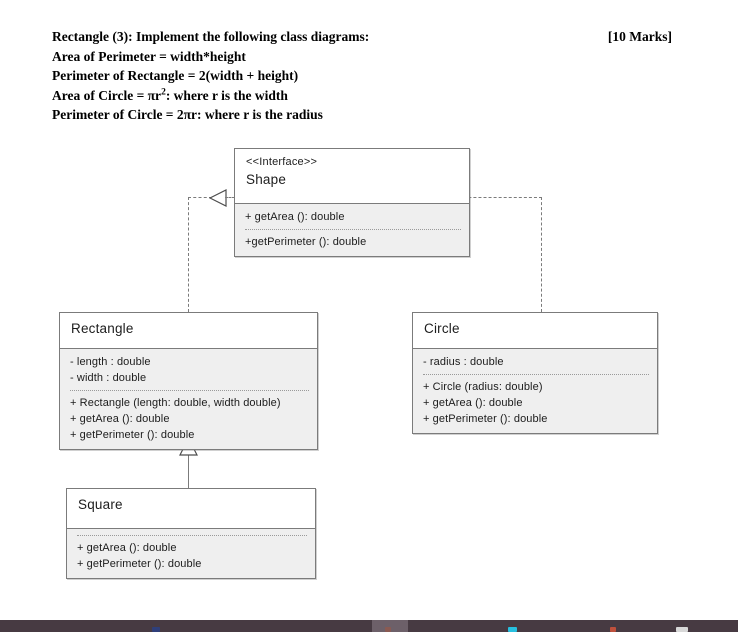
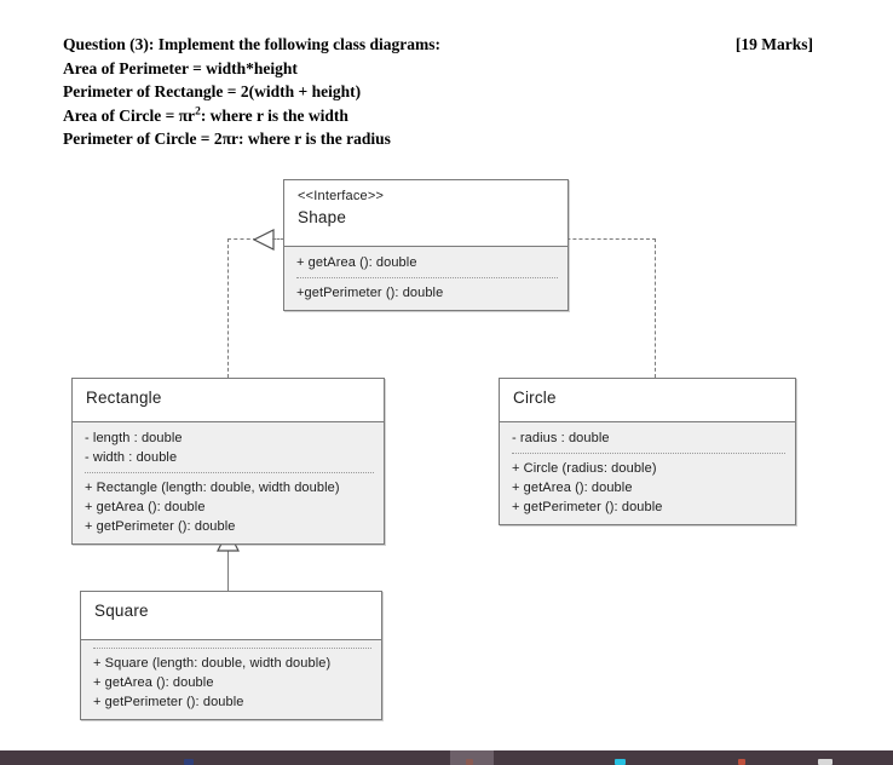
- Rectangle (3): Implement the following class diagrams:
+ Question (3): Implement the following class diagrams:
- [10 Marks]
+ [19 Marks]
  Area of Perimeter = width*height
  Perimeter of Rectangle = 2(width + height)
  Area of Circle = πr2: where r is the width
  Perimeter of Circle = 2πr: where r is the radius
  <<Interface>>
  Shape
  + getArea (): double
  +getPerimeter (): double
  Rectangle
  - length : double
  - width : double
  + Rectangle (length: double, width double)
  + getArea (): double
  + getPerimeter (): double
  Circle
  - radius : double
  + Circle (radius: double)
  + getArea (): double
  + getPerimeter (): double
  Square
+ + Square (length: double, width double)
  + getArea (): double
  + getPerimeter (): double
